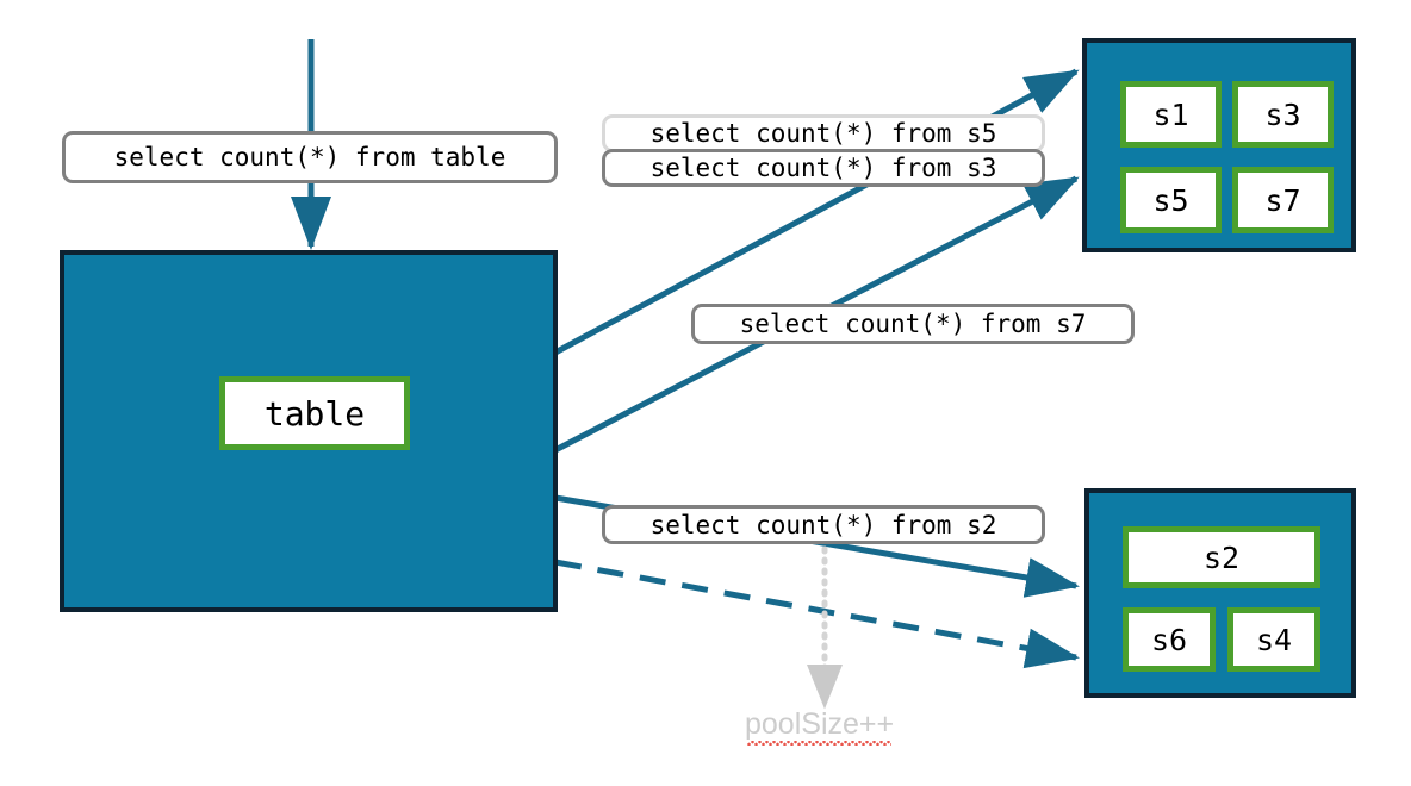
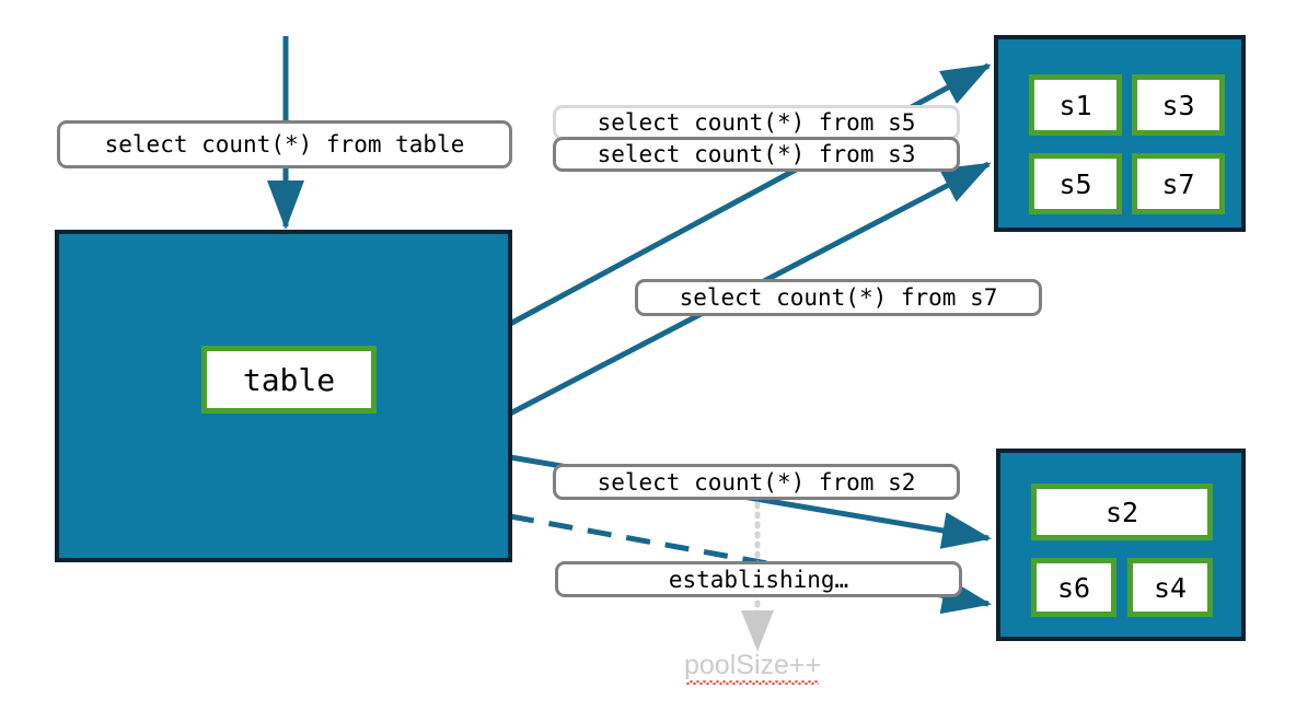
  select count(*) from table
  table
  s1
  s3
  s5
  s7
  s2
  s6
  s4
  select count(*) from s5
  select count(*) from s3
  select count(*) from s7
  select count(*) from s2
+ establishing…
  poolSize++
